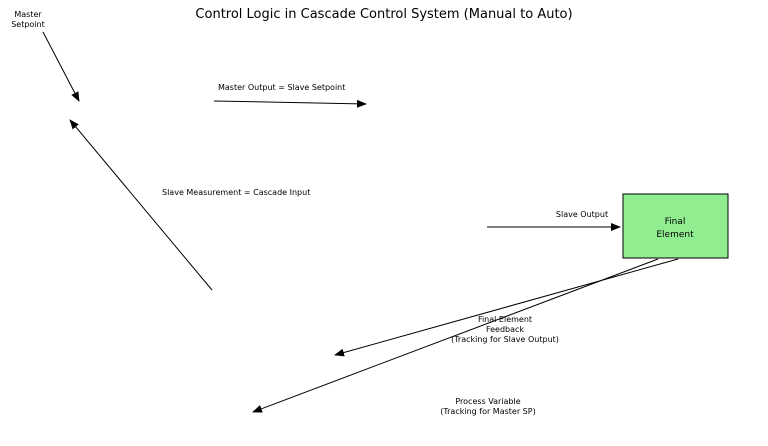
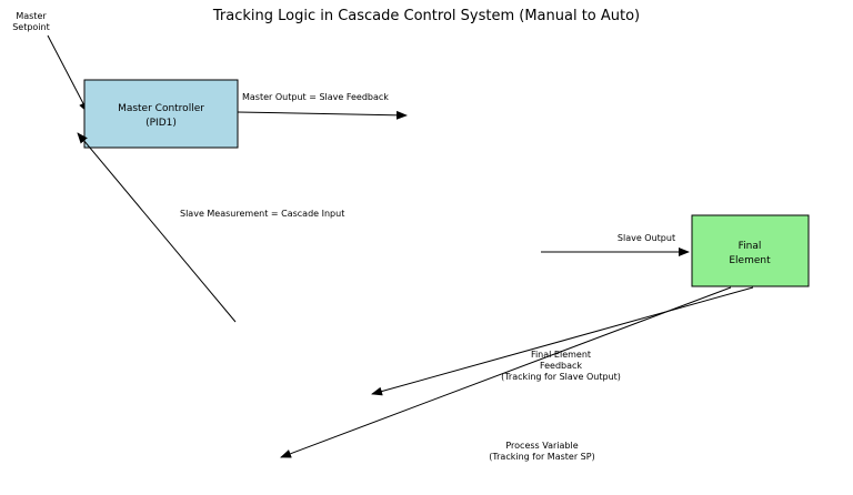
- Control Logic in Cascade Control System (Manual to Auto)
+ Tracking Logic in Cascade Control System (Manual to Auto)
  Master
  Setpoint
+ Master Controller
+ (PID1)
- Master Output = Slave Setpoint
+ Master Output = Slave Feedback
  Slave Measurement = Cascade Input
  Slave Output
  Final
  Element
  Final Element
  Feedback
  (Tracking for Slave Output)
  Process Variable
  (Tracking for Master SP)
